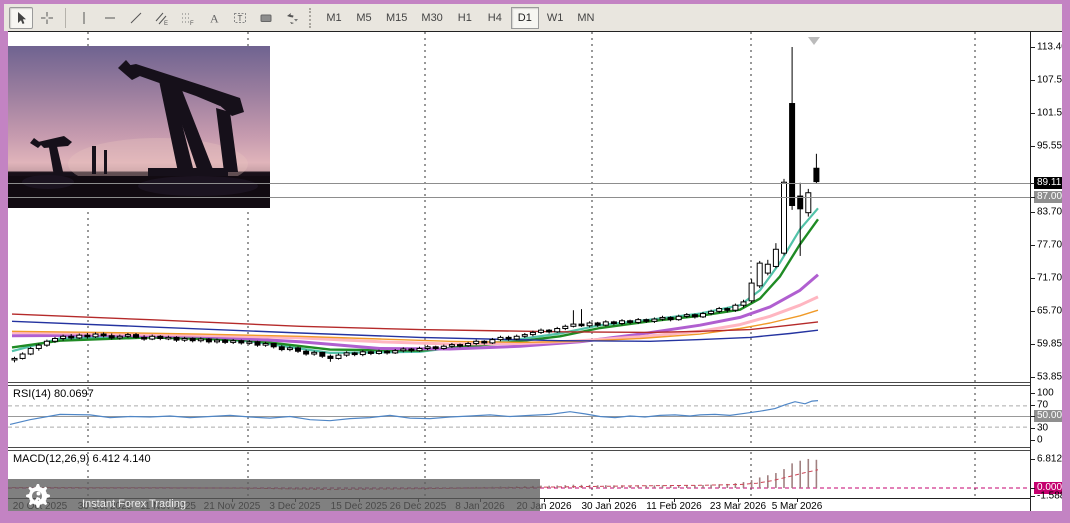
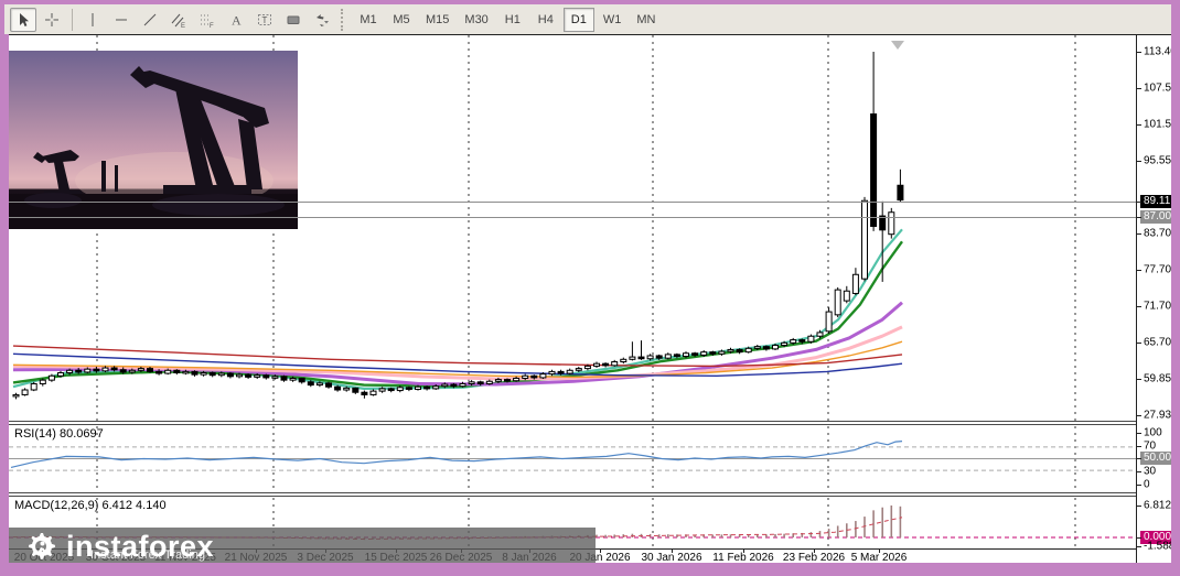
  A
  T
  M1
  M5
  M15
  M30
  H1
  H4
  D1
  W1
  MN
  RSI(14) 80.0697
  MACD(12,26,9) 6.412 4.140
  20 Ot 2025
  30 Oct 2025
  11 Nov 2025
  21 Nov 2025
  3 Dec 2025
  15 Dec 2025
  26 Dec 2025
  8 Jan 2026
  20 Jan 2026
  30 Jan 2026
  11 Feb 2026
- 23 Mar 2026
+ 23 Feb 2026
  5 Mar 2026
  113.4
  107.5
  101.5
  95.55
  83.70
  77.70
  71.70
  65.70
  59.85
- 53.85
+ 27.93
  89.11
  87.00
  100
  70
  50.00
  30
  0
  6.812
  0.000
  -1.58
+ instaforex
  Instant Forex Trading
